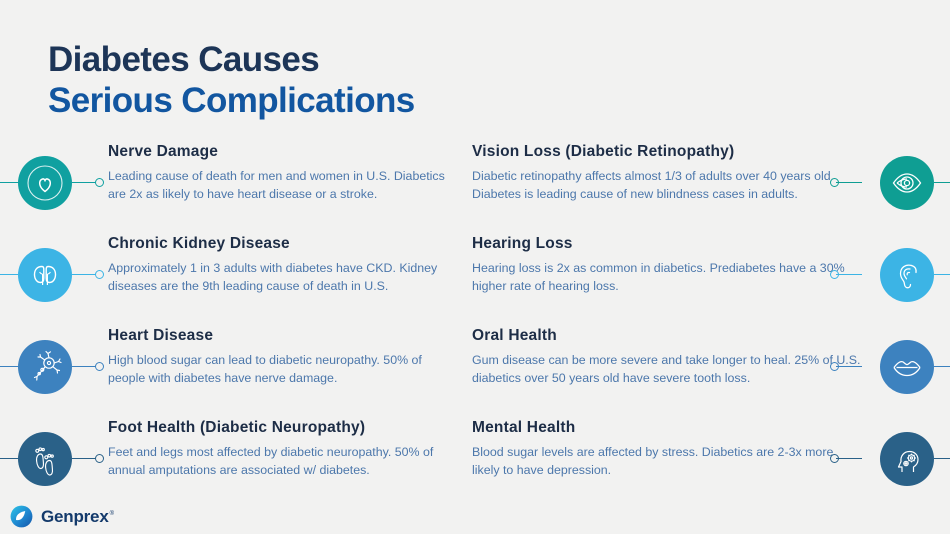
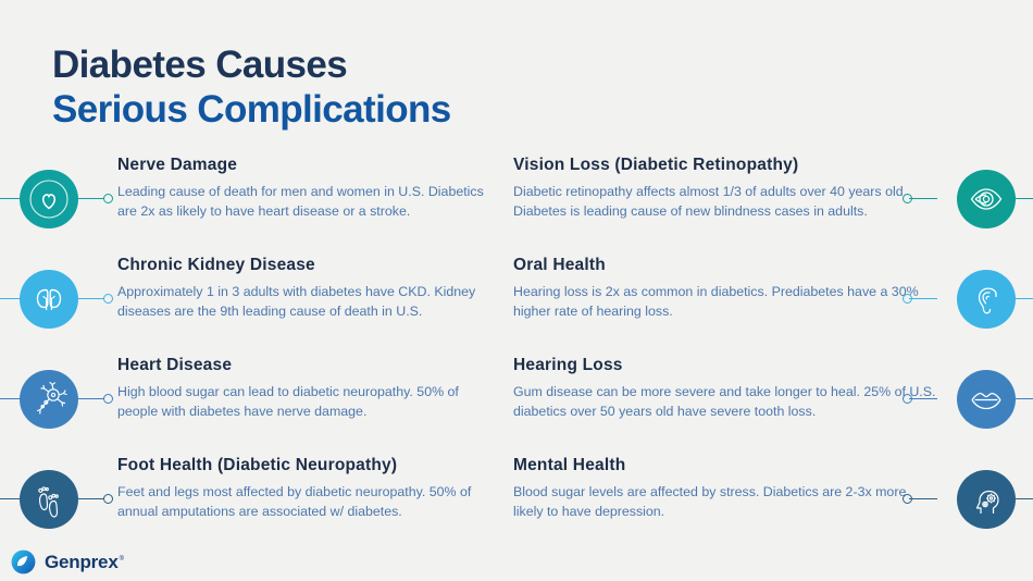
  Diabetes Causes
  Serious Complications
  Nerve Damage
  Leading cause of death for men and women in U.S. Diabetics are 2x as likely to have heart disease or a stroke.
  Chronic Kidney Disease
  Approximately 1 in 3 adults with diabetes have CKD. Kidney diseases are the 9th leading cause of death in U.S.
  Heart Disease
  High blood sugar can lead to diabetic neuropathy. 50% of people with diabetes have nerve damage.
  Foot Health (Diabetic Neuropathy)
  Feet and legs most affected by diabetic neuropathy. 50% of annual amputations are associated w/ diabetes.
  Vision Loss (Diabetic Retinopathy)
  Diabetic retinopathy affects almost 1/3 of adults over 40 years old. Diabetes is leading cause of new blindness cases in adults.
- Hearing Loss
+ Oral Health
  Hearing loss is 2x as common in diabetics. Prediabetes have a 30% higher rate of hearing loss.
- Oral Health
+ Hearing Loss
  Gum disease can be more severe and take longer to heal. 25% of U.S. diabetics over 50 years old have severe tooth loss.
  Mental Health
  Blood sugar levels are affected by stress. Diabetics are 2-3x more likely to have depression.
  Genprex
